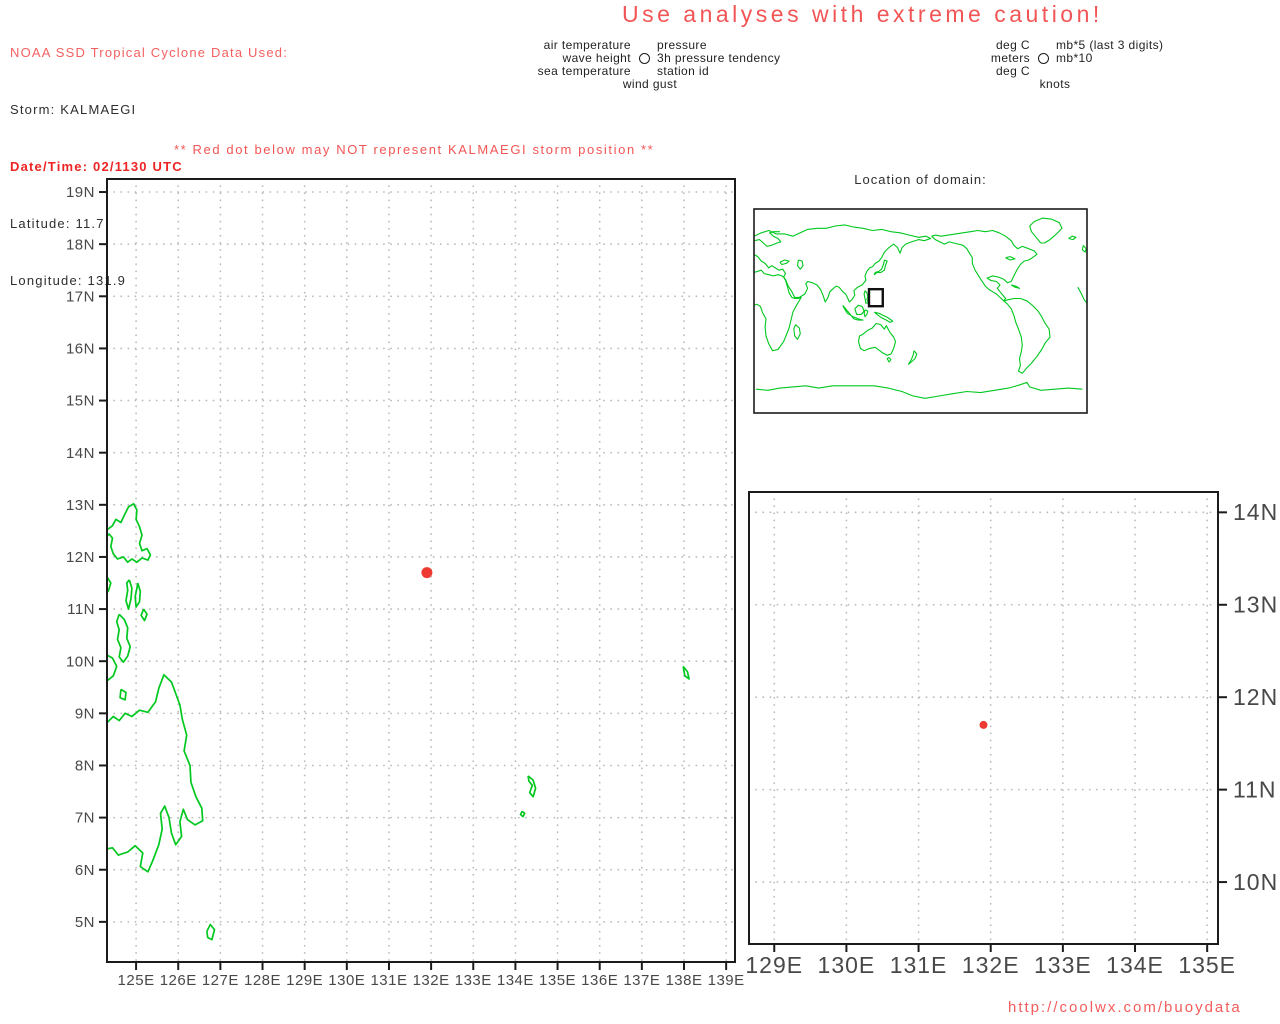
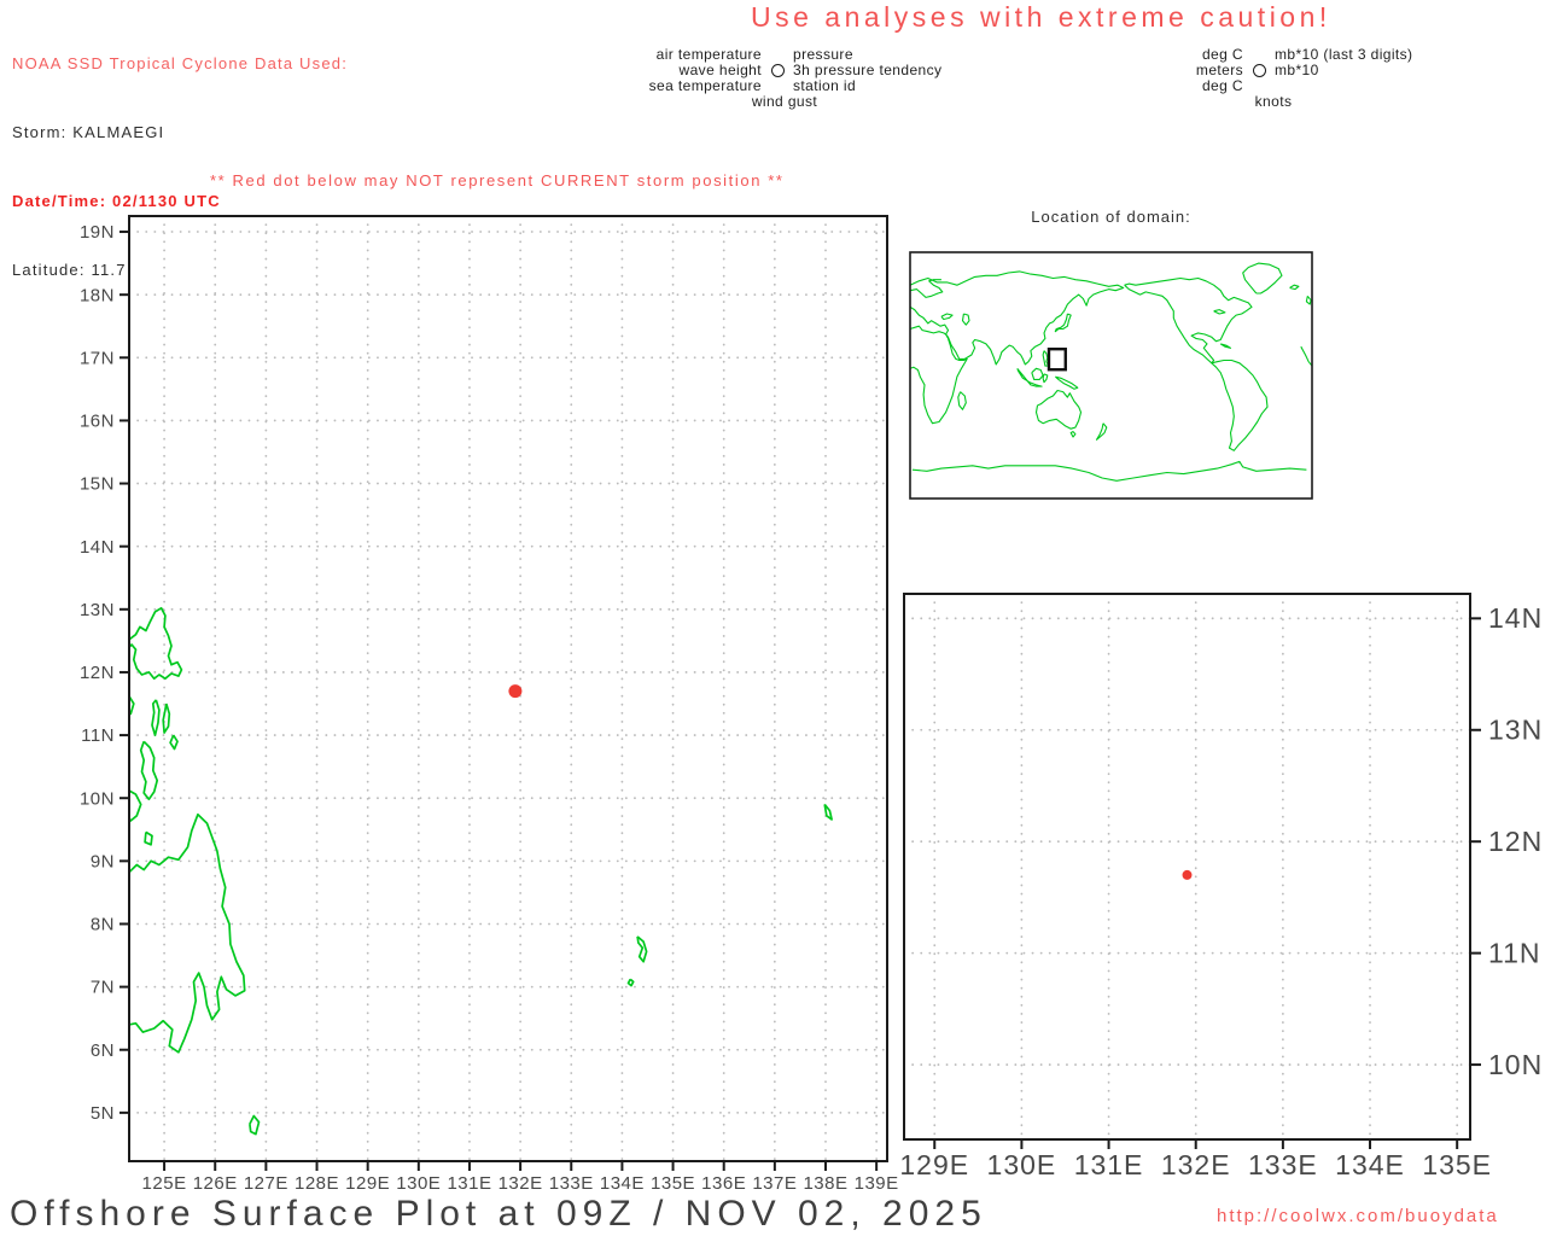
  NOAA SSD Tropical Cyclone Data Used:
  Storm: KALMAEGI
  Date/Time: 02/1130 UTC
  Latitude: 11.7
- Longitude: 131.9
  Use analyses with extreme caution!
  air temperature
  pressure
  wave height
  3h pressure tendency
  sea temperature
  station id
  wind gust
  deg C
- mb*5 (last 3 digits)
+ mb*10 (last 3 digits)
  meters
  mb*10
  deg C
  knots
- ** Red dot below may NOT represent KALMAEGI storm position **
+ ** Red dot below may NOT represent CURRENT storm position **
  Location of domain:
  125E
  126E
  127E
  128E
  129E
  130E
  131E
  132E
  133E
  134E
  135E
  136E
  137E
  138E
  139E
  19N
  18N
  17N
  16N
  15N
  14N
  13N
  12N
  11N
  10N
  9N
  8N
  7N
  6N
  5N
  129E
  130E
  131E
  132E
  133E
  134E
  135E
  14N
  13N
  12N
  11N
  10N
+ Offshore Surface Plot at 09Z / NOV 02, 2025
  http://coolwx.com/buoydata
